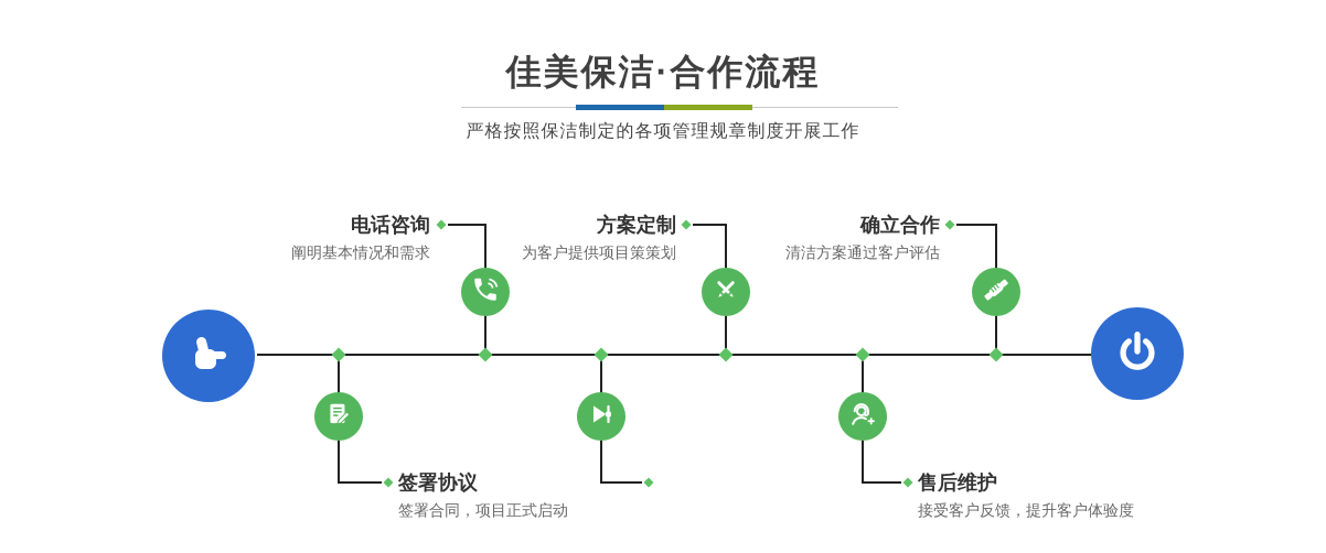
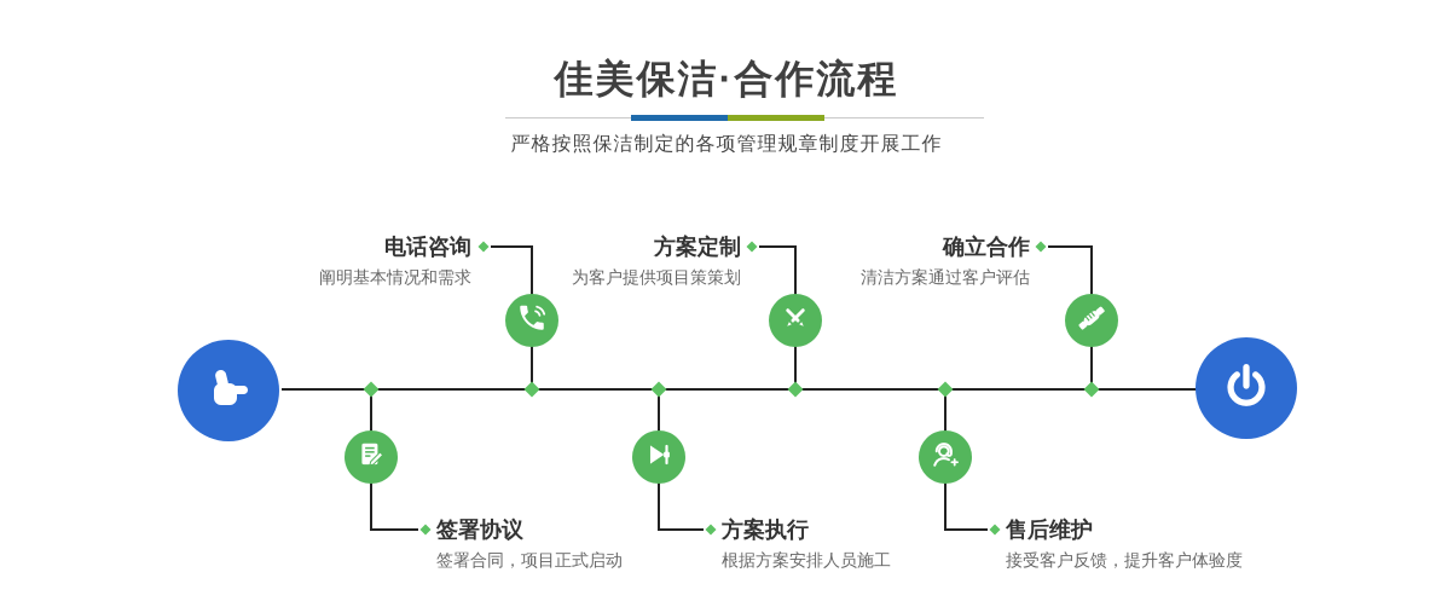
  佳美保洁·合作流程
  严格按照保洁制定的各项管理规章制度开展工作
  电话咨询
  阐明基本情况和需求
  方案定制
  为客户提供项目策策划
  确立合作
  清洁方案通过客户评估
  签署协议
  签署合同，项目正式启动
+ 方案执行
+ 根据方案安排人员施工
  售后维护
  接受客户反馈，提升客户体验度
